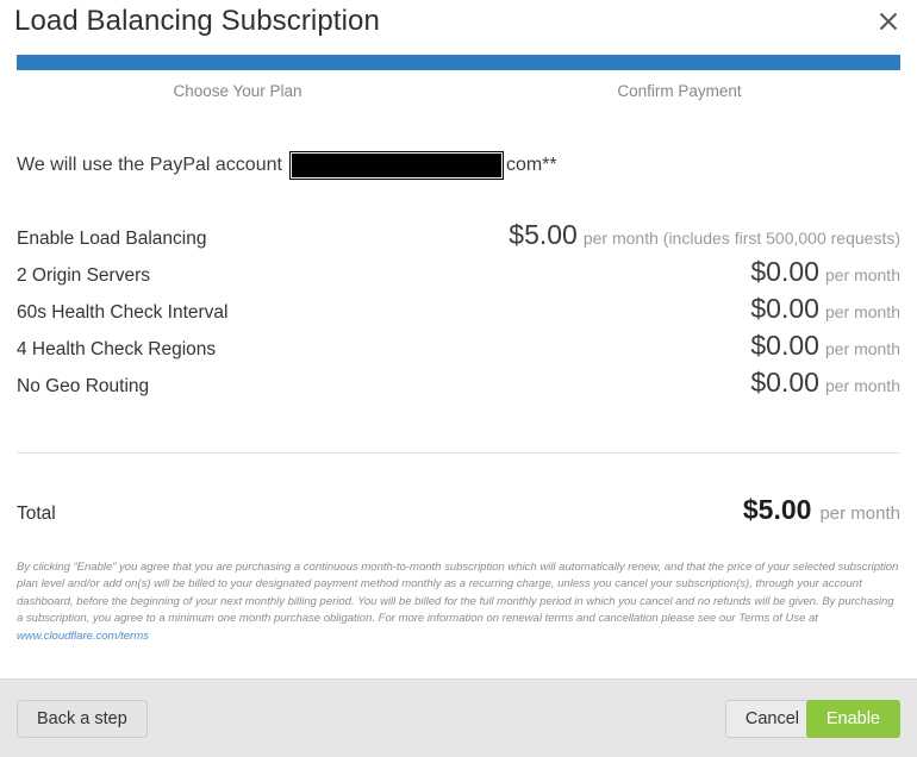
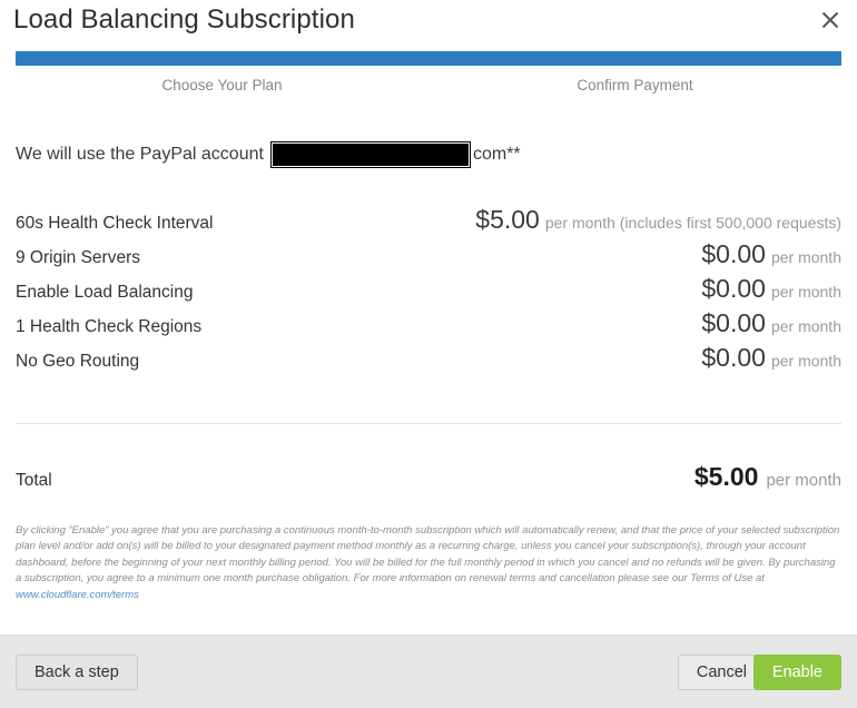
  Load Balancing Subscription
  Choose Your Plan
  Confirm Payment
  We will use the PayPal account
  com**
- Enable Load Balancing
+ 60s Health Check Interval
  $5.00
  per month (includes first 500,000 requests)
- 2 Origin Servers
+ 9 Origin Servers
  $0.00
  per month
- 60s Health Check Interval
+ Enable Load Balancing
  $0.00
  per month
- 4 Health Check Regions
+ 1 Health Check Regions
  $0.00
  per month
  No Geo Routing
  $0.00
  per month
  Total
  $5.00
  per month
  By clicking “Enable” you agree that you are purchasing a continuous month-to-month subscription which will automatically renew, and that the price of your selected subscription plan level and/or add on(s) will be billed to your designated payment method monthly as a recurring charge, unless you cancel your subscription(s), through your account dashboard, before the beginning of your next monthly billing period. You will be billed for the full monthly period in which you cancel and no refunds will be given. By purchasing a subscription, you agree to a minimum one month purchase obligation. For more information on renewal terms and cancellation please see our Terms of Use at www.cloudflare.com/terms
  Back a step
  Cancel
  Enable
